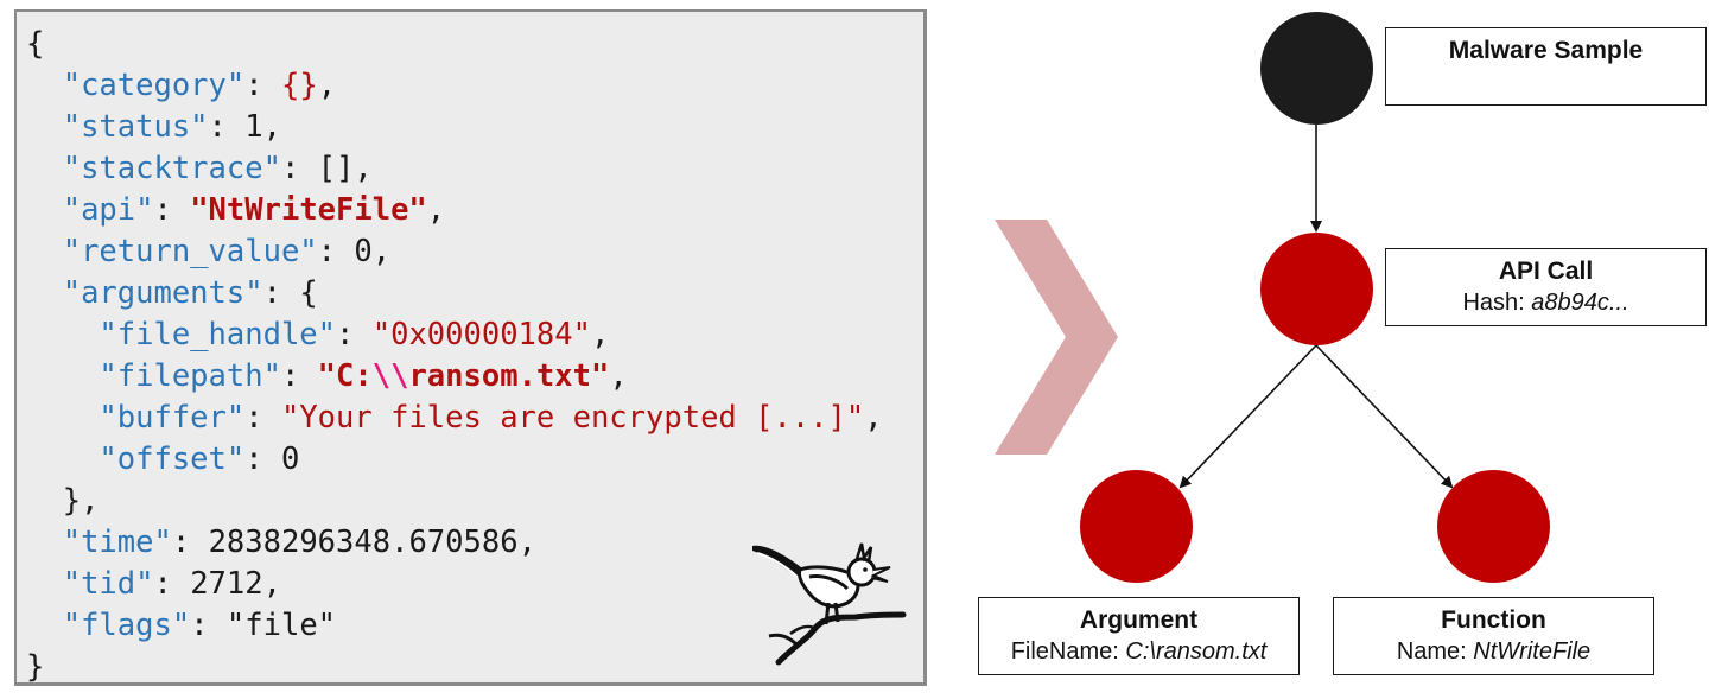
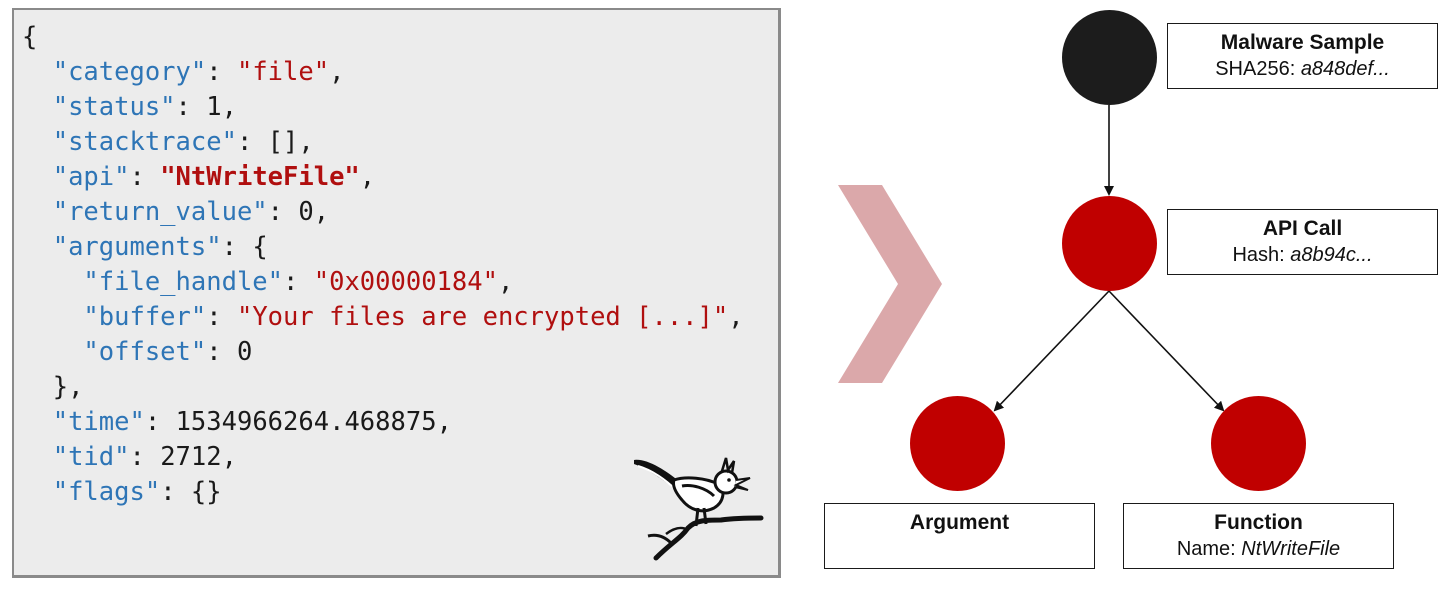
  {
- "category": {},
+ "category": "file",
  "status": 1,
  "stacktrace": [],
  "api": "NtWriteFile",
  "return_value": 0,
  "arguments": {
  "file_handle": "0x00000184",
- "filepath": "C:\\ransom.txt",
  "buffer": "Your files are encrypted [...]",
  "offset": 0
  },
- "time": 2838296348.670586,
+ "time": 1534966264.468875,
  "tid": 2712,
- "flags": "file"
+ "flags": {}
- }
  Malware Sample
+ SHA256: a848def...
  API Call
  Hash: a8b94c...
  Argument
- FileName: C:\ransom.txt
  Function
  Name: NtWriteFile
